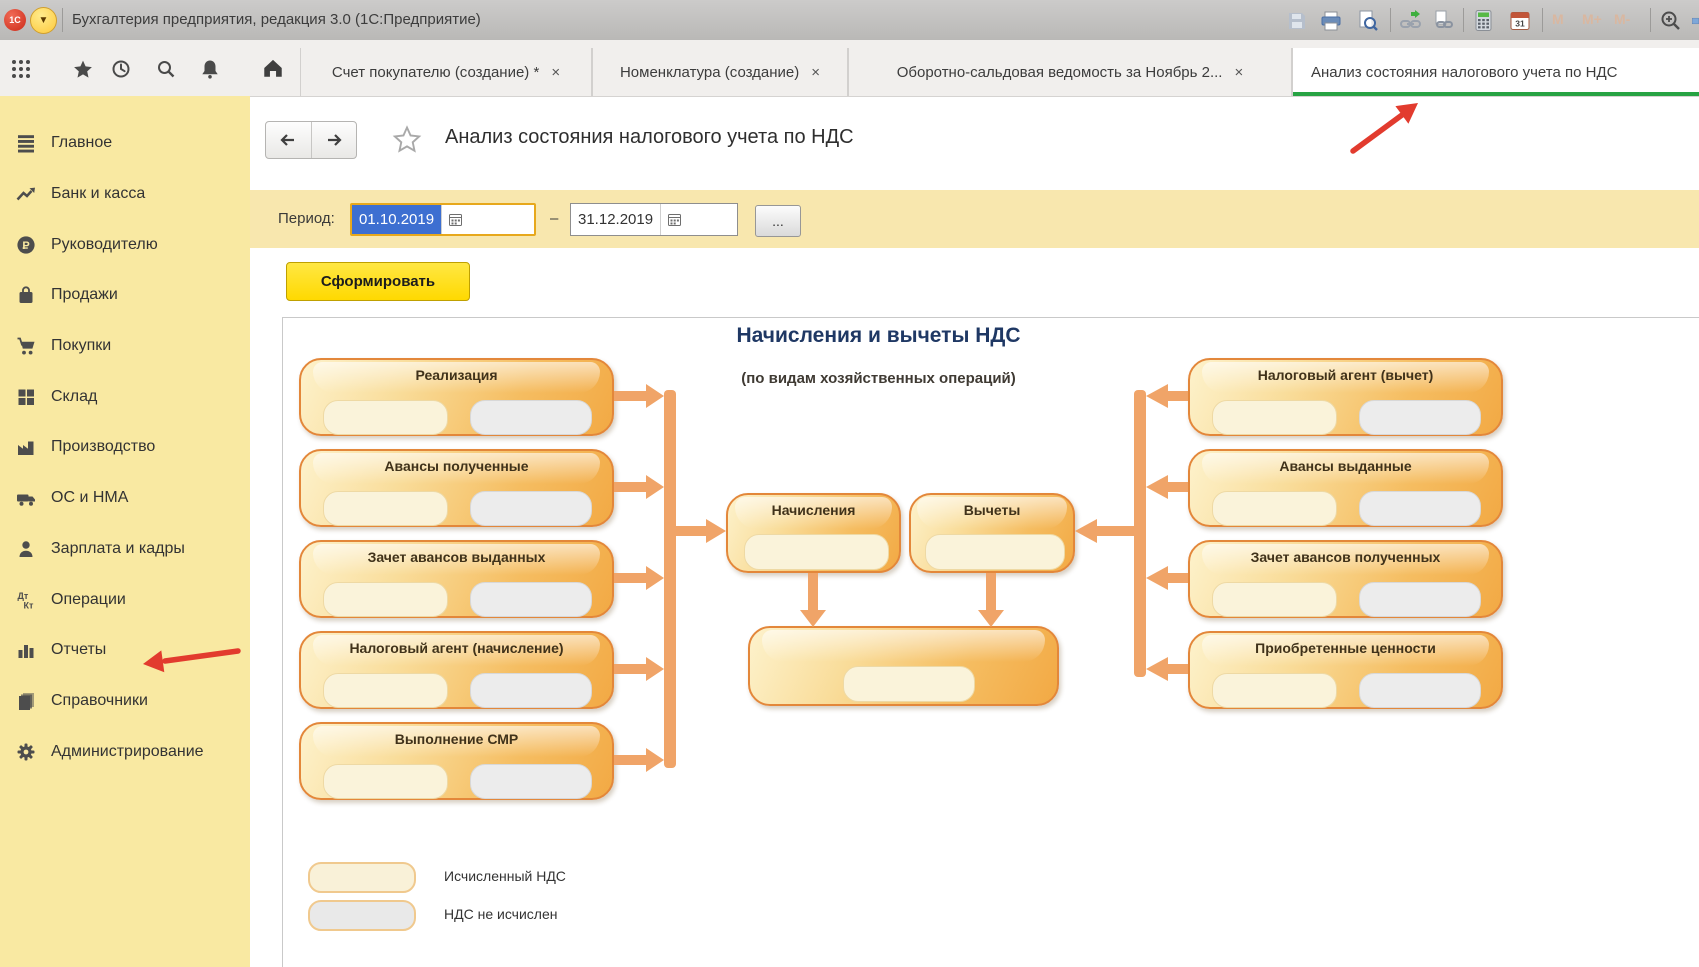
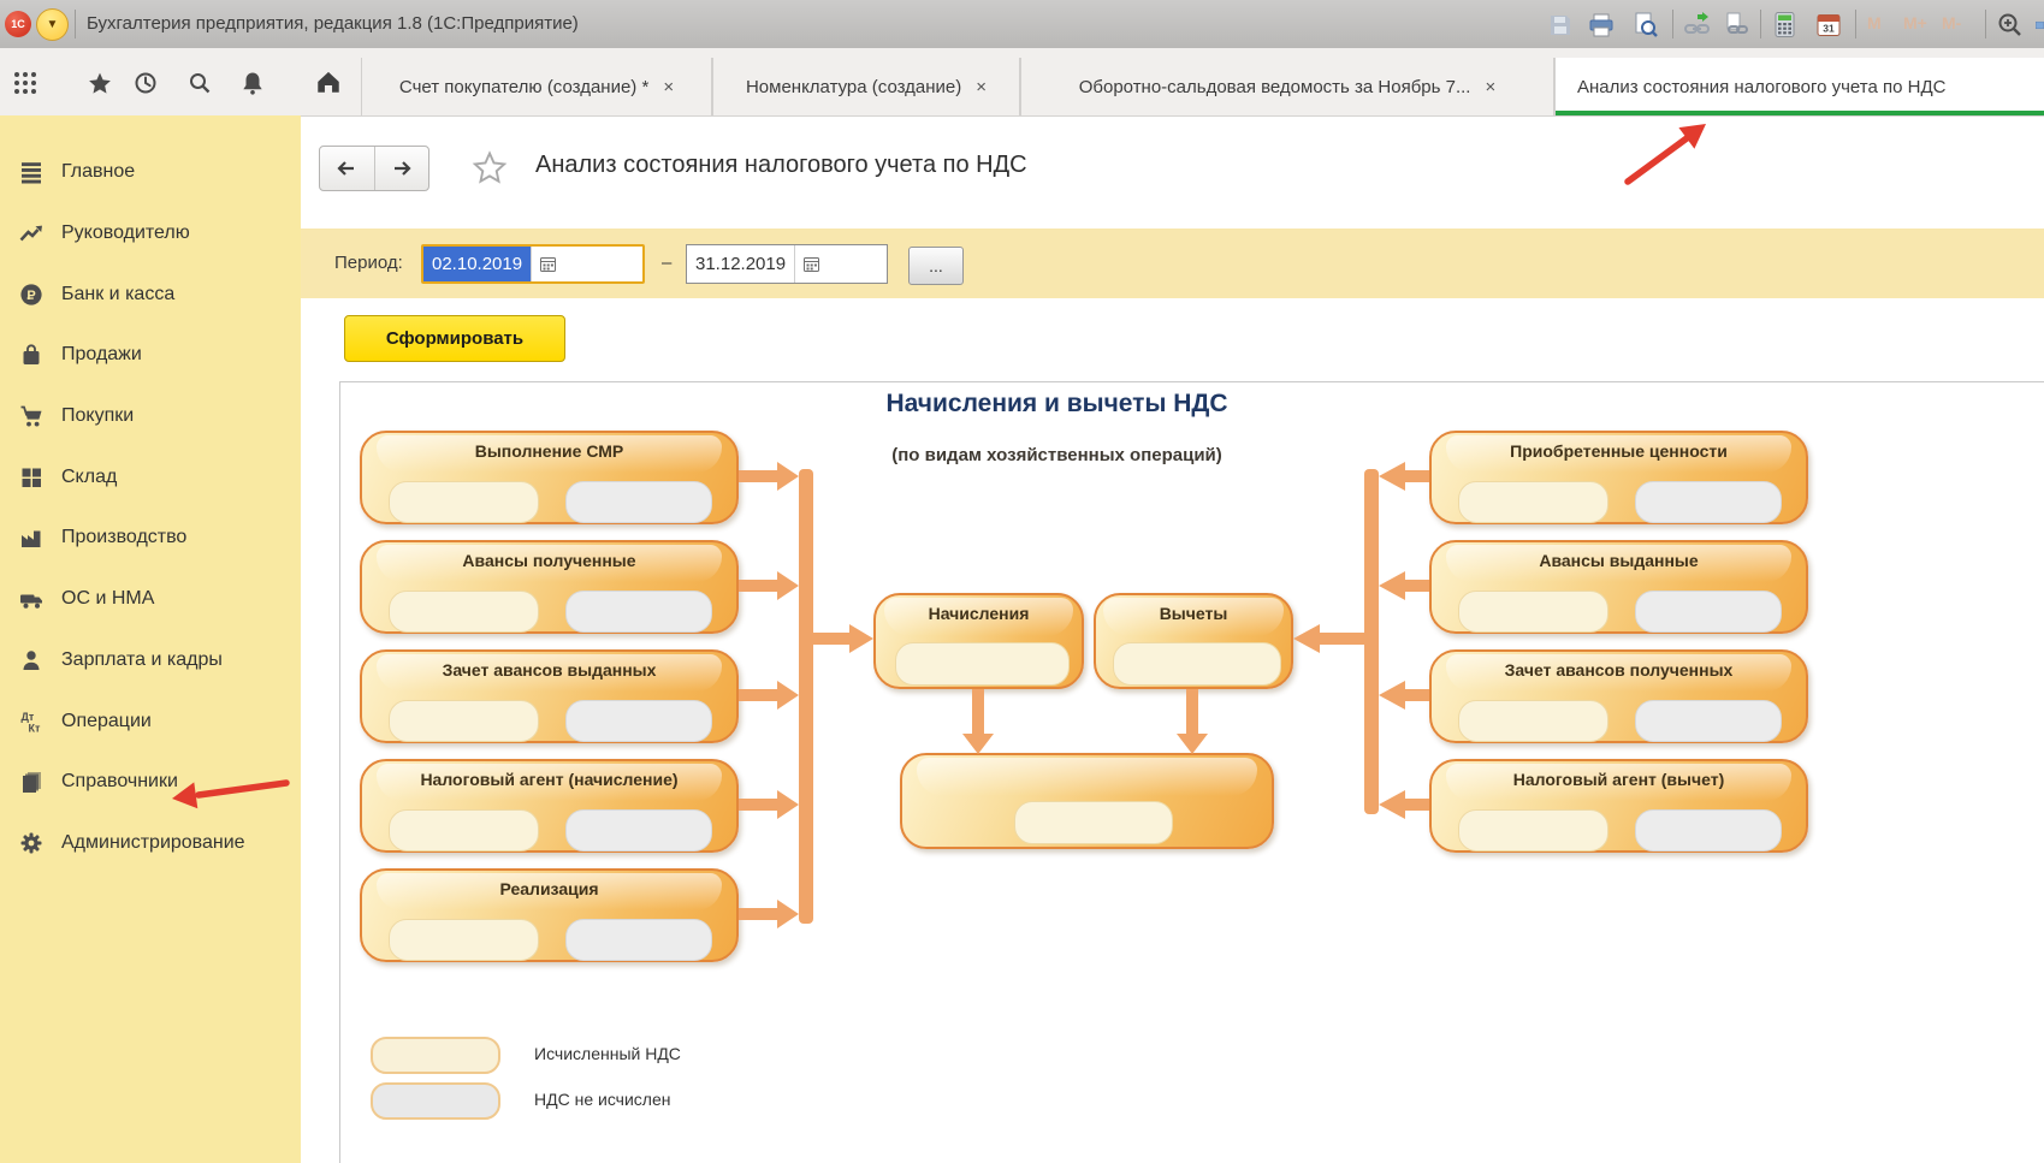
  1С
  ▼
- Бухгалтерия предприятия, редакция 3.0 (1С:Предприятие)
+ Бухгалтерия предприятия, редакция 1.8 (1С:Предприятие)
  31
  M
  M+
  M-
  Счет покупателю (создание) *
  ×
  Номенклатура (создание)
  ×
- Оборотно-сальдовая ведомость за Ноябрь 2...
+ Оборотно-сальдовая ведомость за Ноябрь 7...
  ×
  Анализ состояния налогового учета по НДС
  Главное
- Банк и касса
+ Руководителю
  Р
- Руководителю
+ Банк и касса
  Продажи
  Покупки
  Склад
  Производство
  ОС и НМА
  Зарплата и кадры
  Дт
  Кт
  Операции
- Отчеты
  Справочники
  Администрирование
  Анализ состояния налогового учета по НДС
  Период:
- 01.10.2019
+ 02.10.2019
  –
  31.12.2019
  ...
  Сформировать
  Начисления и вычеты НДС
  (по видам хозяйственных операций)
- Реализация
+ Выполнение СМР
  Авансы полученные
  Зачет авансов выданных
  Налоговый агент (начисление)
- Выполнение СМР
+ Реализация
  Начисления
  Вычеты
- Налоговый агент (вычет)
+ Приобретенные ценности
  Авансы выданные
  Зачет авансов полученных
- Приобретенные ценности
+ Налоговый агент (вычет)
  Исчисленный НДС
  НДС не исчислен
